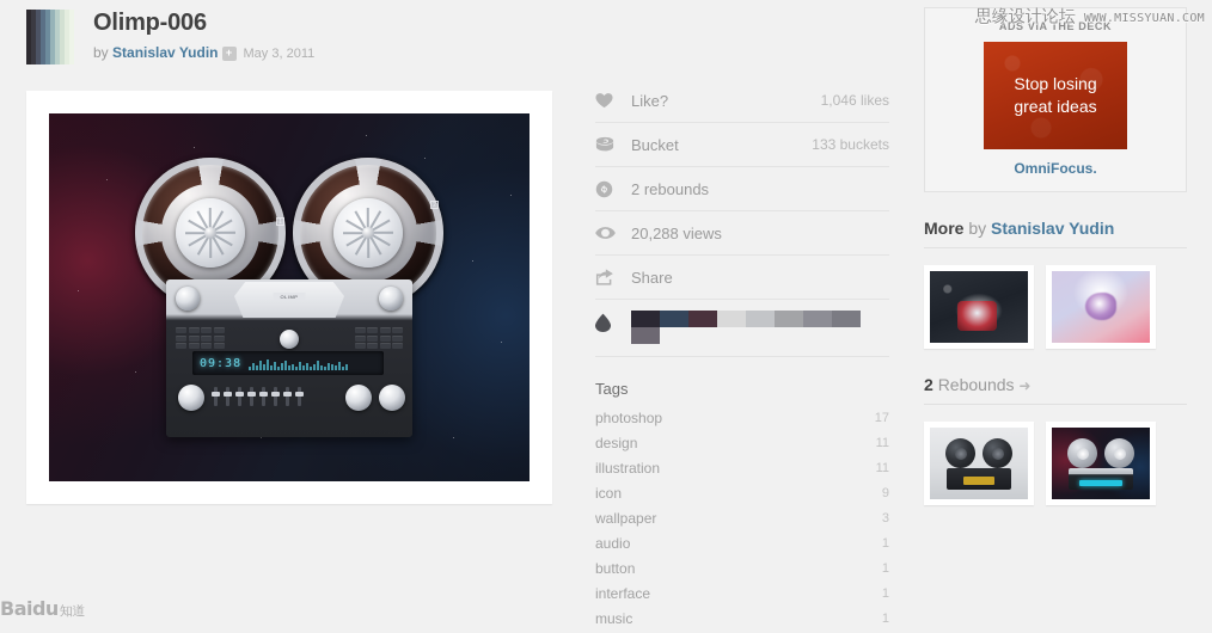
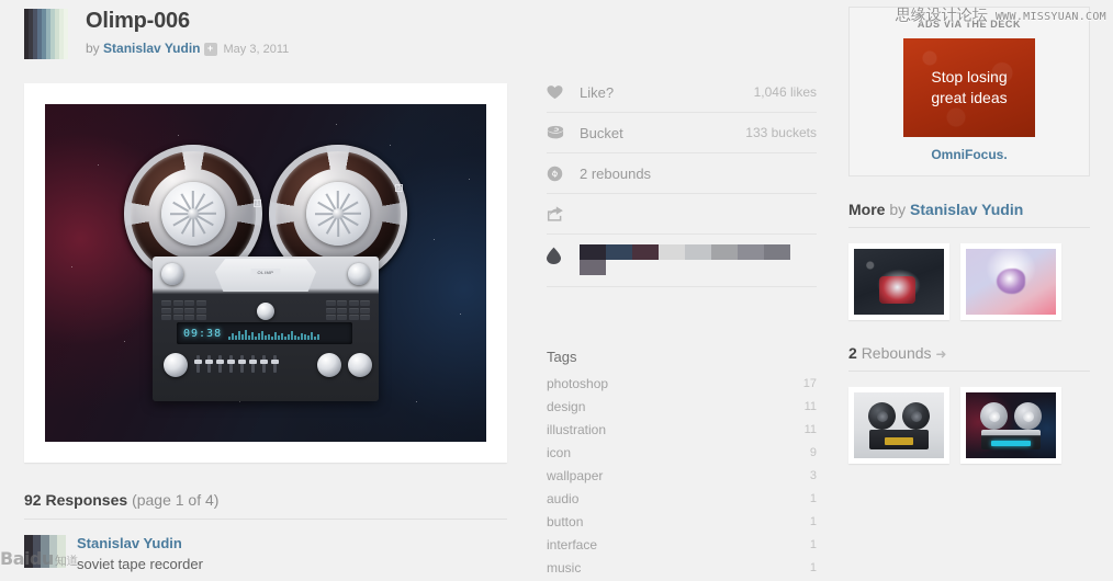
  Olimp-006
  by Stanislav Yudin + May 3, 2011
  09:38
+ 92 Responses (page 1 of 4)
+ Stanislav Yudin
+ soviet tape recorder
  Like?
  1,046 likes
  Bucket
  133 buckets
  2 rebounds
- 20,288 views
- Share
  Tags
  photoshop
  17
  design
  11
  illustration
  11
  icon
  9
  wallpaper
  3
  audio
  1
  button
  1
  interface
  1
  music
  1
  ADS VIA THE DECK
  Stop losing
  great ideas
  OmniFocus.
  More by Stanislav Yudin
  2 Rebounds ➜
  思缘设计论坛
  WWW.MISSYUAN.COM
  Baidu知道
